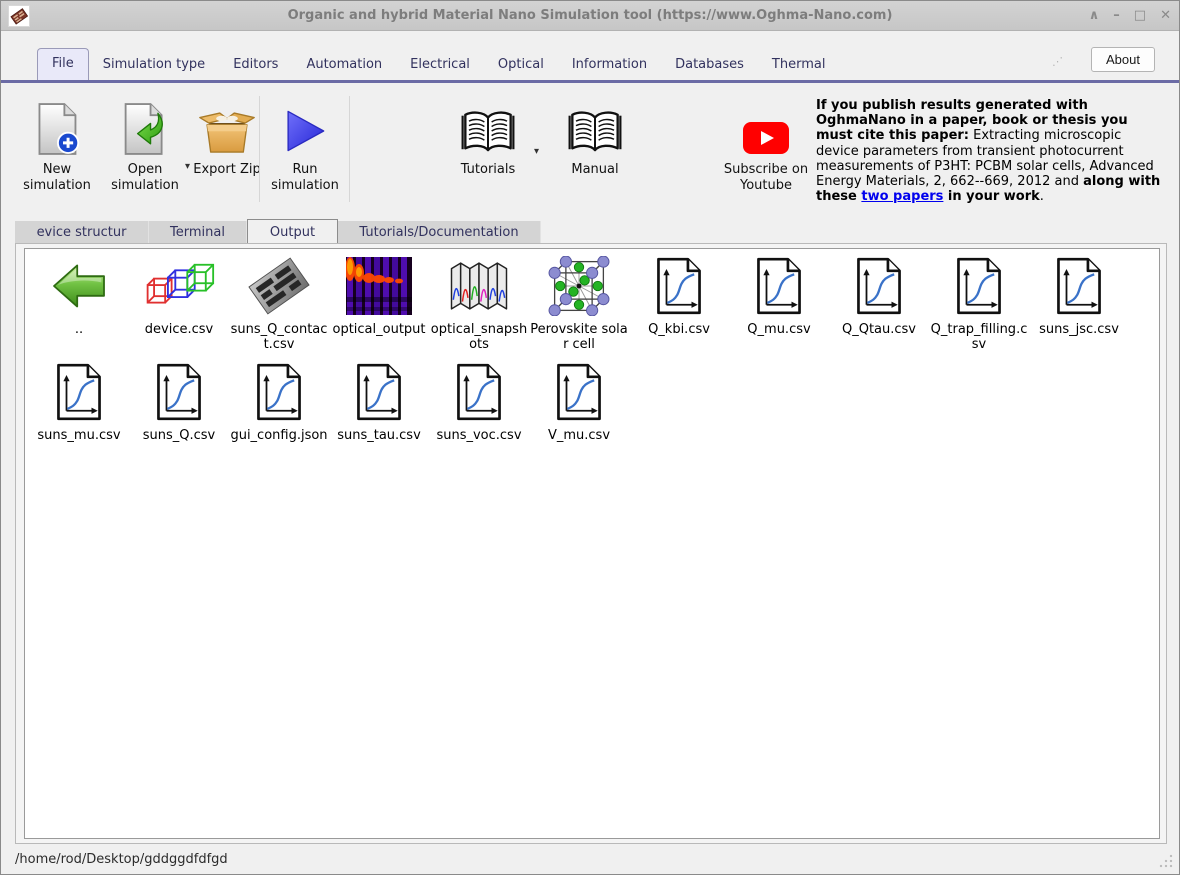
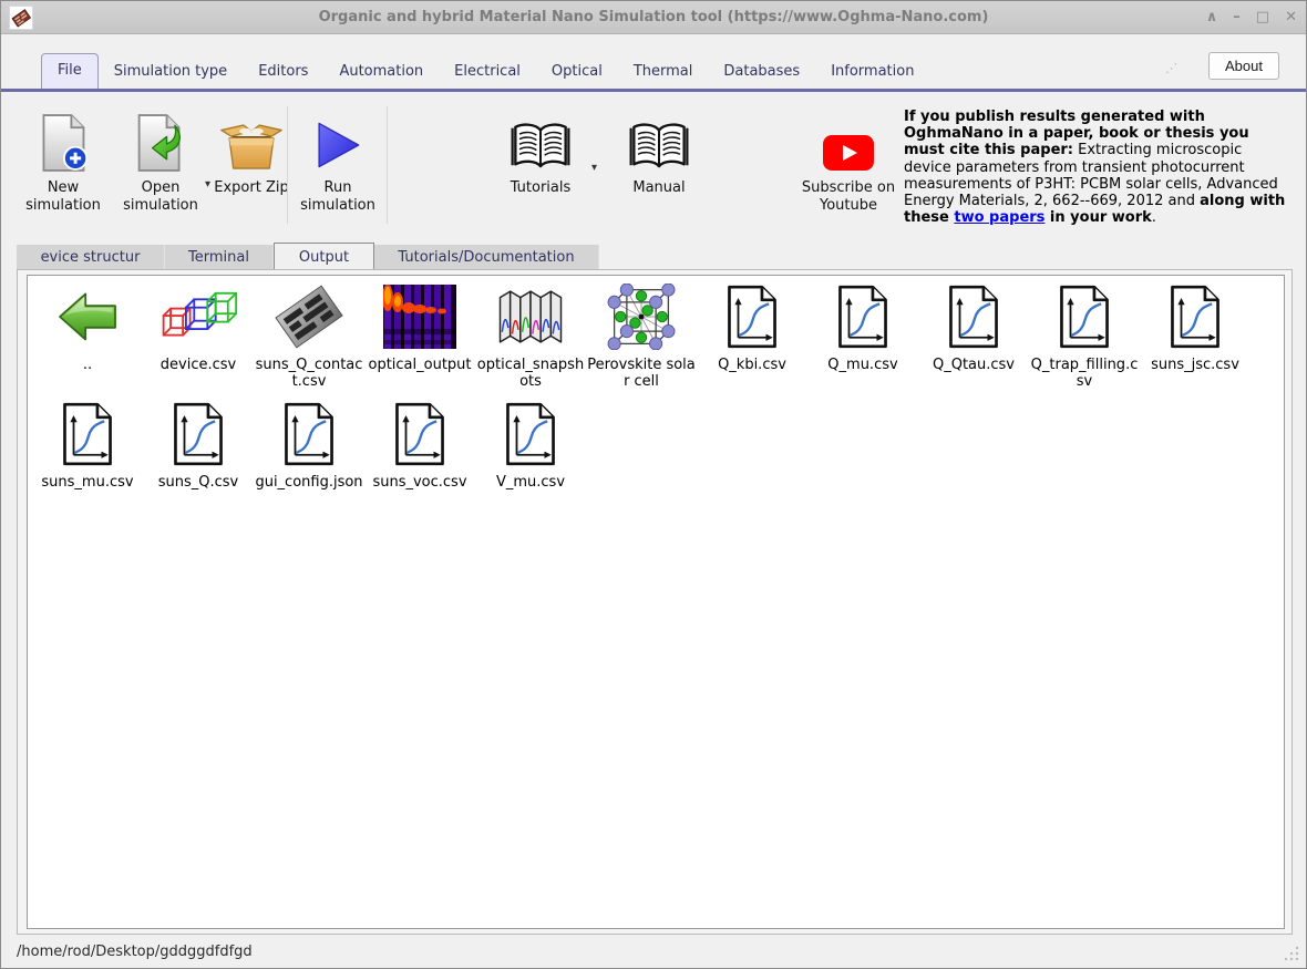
  Organic and hybrid Material Nano Simulation tool (https://www.Oghma-Nano.com)
  ∧
  –
  □
  ✕
  File
  Simulation type
  Editors
  Automation
  Electrical
  Optical
- Information
+ Thermal
  Databases
- Thermal
+ Information
  ⋰
  About
  New simulation
  Open simulation
  ▾
  Export Zip
  Run simulation
  Tutorials
  ▾
  Manual
  Subscribe on Youtube
  If you publish results generated with OghmaNano in a paper, book or thesis you must cite this paper: Extracting microscopic device parameters from transient photocurrent measurements of P3HT: PCBM solar cells, Advanced Energy Materials, 2, 662--669, 2012 and along with these two papers in your work.
  evice structur
  Terminal
  Output
  Tutorials/Documentation
  ..
  device.csv
  suns_Q_contact.csv
  optical_output
  optical_snapshots
  Perovskite solar cell
  Q_kbi.csv
  Q_mu.csv
  Q_Qtau.csv
  Q_trap_filling.csv
  suns_jsc.csv
  suns_mu.csv
  suns_Q.csv
  gui_config.json
- suns_tau.csv
  suns_voc.csv
  V_mu.csv
  /home/rod/Desktop/gddggdfdfgd
